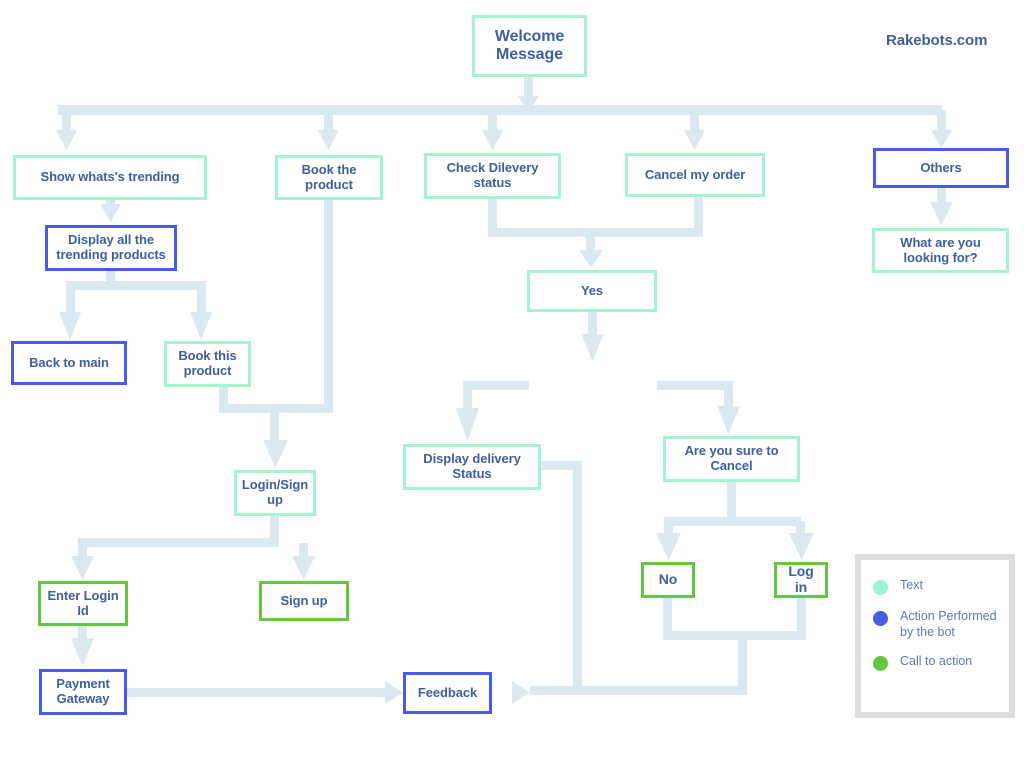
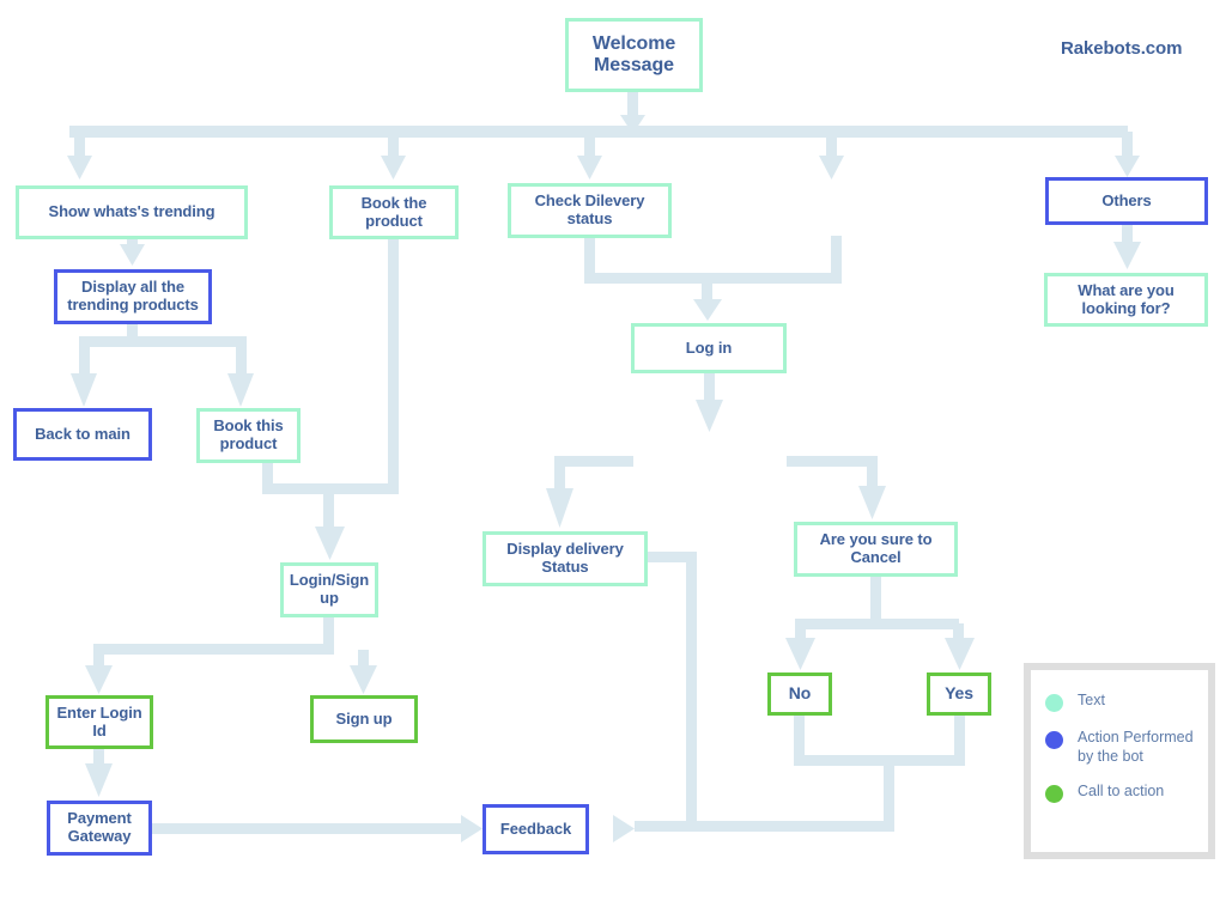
  Welcome Message
  Show whats's trending
  Book the product
  Check Dilevery status
- Cancel my order
  Others
  What are you looking for?
  Display all the trending products
  Back to main
  Book this product
  Login/Sign up
  Enter Login Id
  Sign up
  Payment Gateway
- Yes
+ Log in
  Display delivery Status
  Are you sure to Cancel
  No
- Log in
+ Yes
  Feedback
  Rakebots.com
  Text
  Action Performed by the bot
  Call to action
